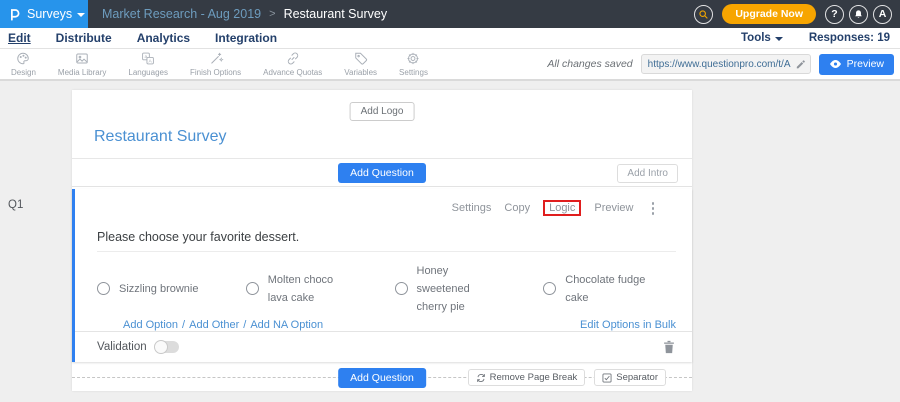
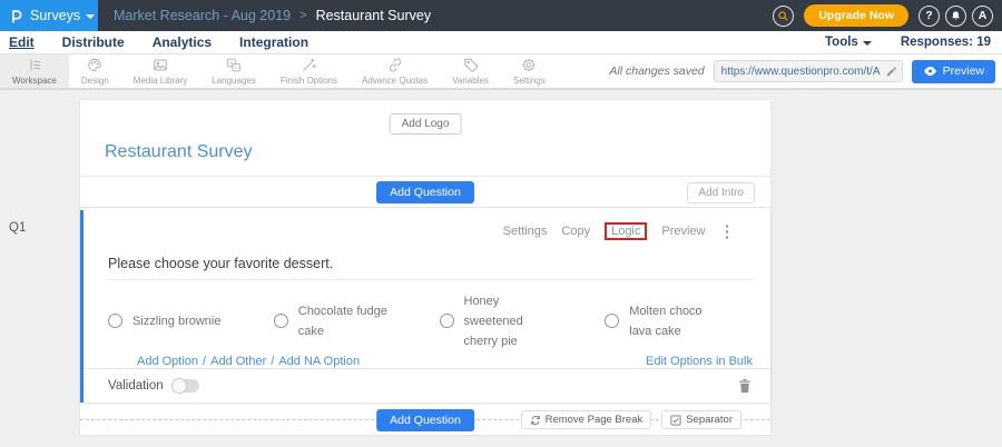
  Surveys
  Market Research - Aug 2019
  >
  Restaurant Survey
  Upgrade Now
  ?
  A
  Edit
  Distribute
  Analytics
  Integration
  Tools
  Responses: 19
+ Workspace
  Design
  Media Library
  Languages
  Finish Options
  Advance Quotas
  Variables
  Settings
  All changes saved
  https://www.questionpro.com/t/A
  Preview
  Q1
  Add Logo
  Restaurant Survey
  Add Question
  Add Intro
  Settings
  Copy
  Logic
  Preview
  Please choose your favorite dessert.
  Sizzling brownie
- Molten choco lava cake
+ Chocolate fudge cake
  Honey sweetened cherry pie
- Chocolate fudge cake
+ Molten choco lava cake
  Add Option
  /
  Add Other
  /
  Add NA Option
  Edit Options in Bulk
  Validation
  Add Question
  Remove Page Break
  Separator
